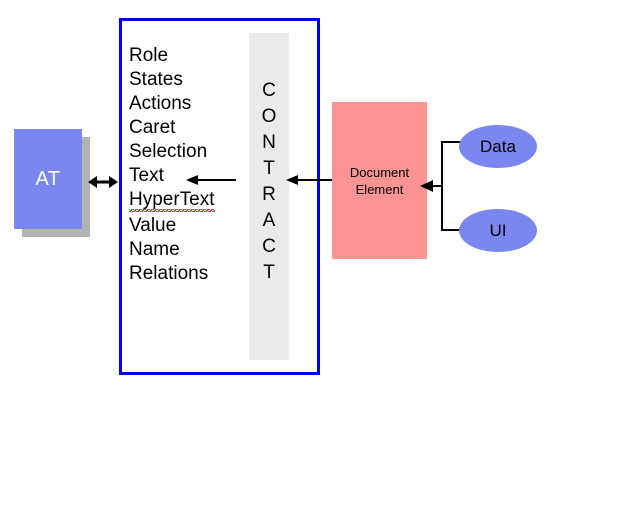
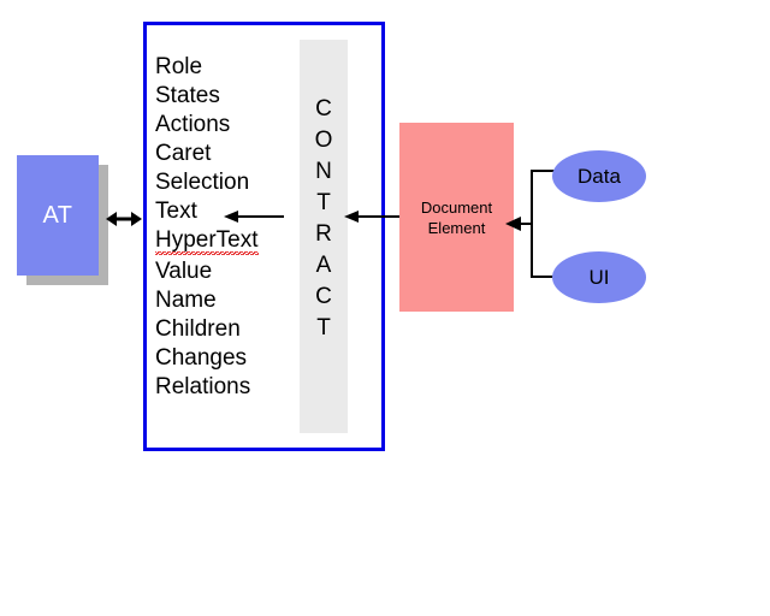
  AT
  C
  O
  N
  T
  R
  A
  C
  T
  Role
  States
  Actions
  Caret
  Selection
  Text
  HyperText
  Value
  Name
+ Children
+ Changes
  Relations
  Document
  Element
  Data
  UI
